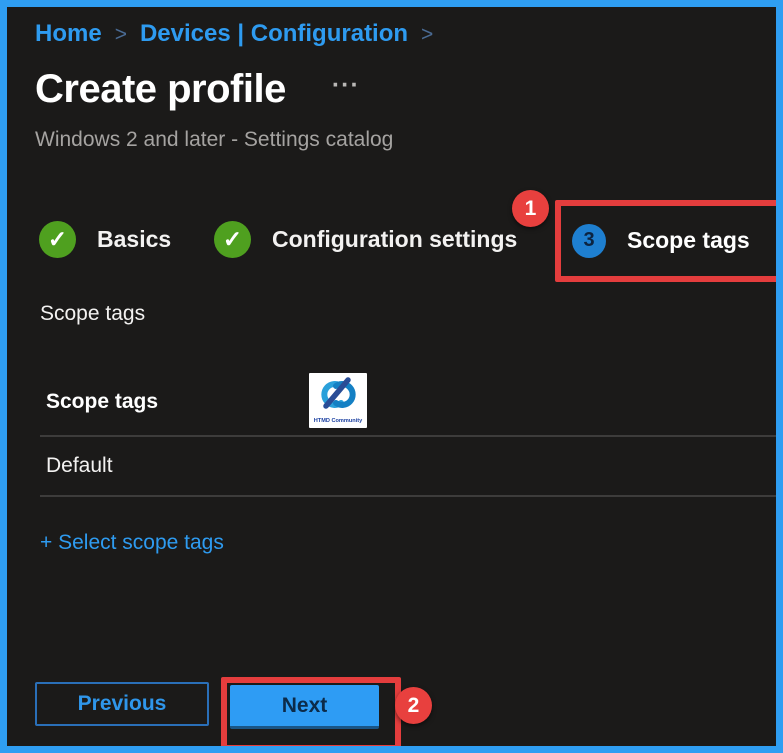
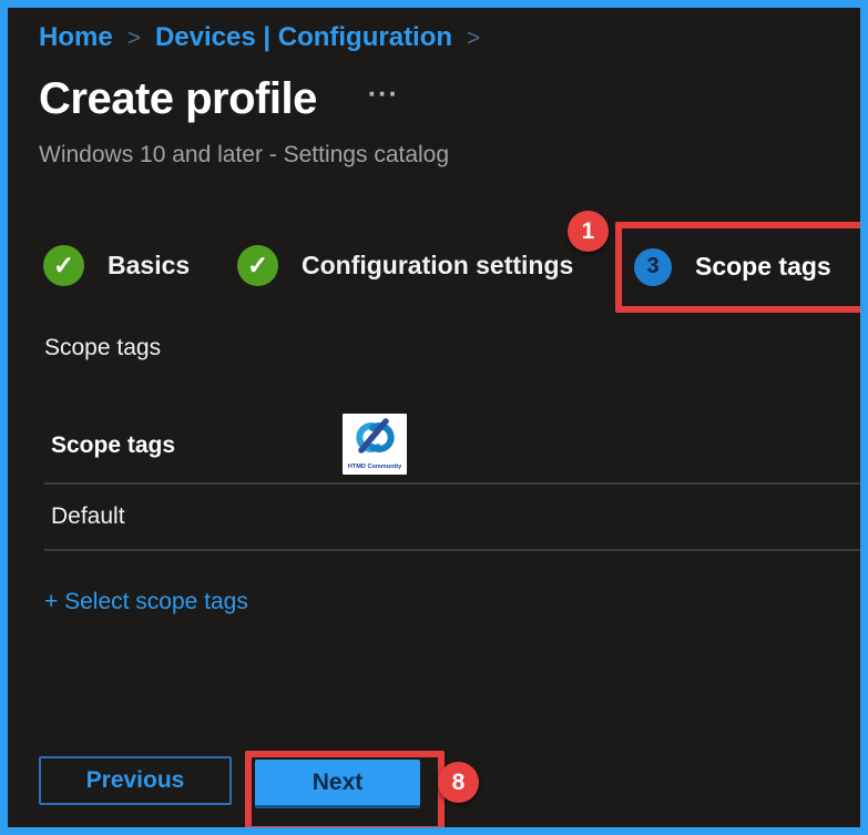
  Home
  >
  Devices | Configuration
  >
  Create profile
  ···
- Windows 2 and later - Settings catalog
+ Windows 10 and later - Settings catalog
  ✓
  Basics
  ✓
  Configuration settings
  3
  Scope tags
  1
  Scope tags
  Scope tags
  Default
  + Select scope tags
  Previous
  Next
- 2
+ 8
